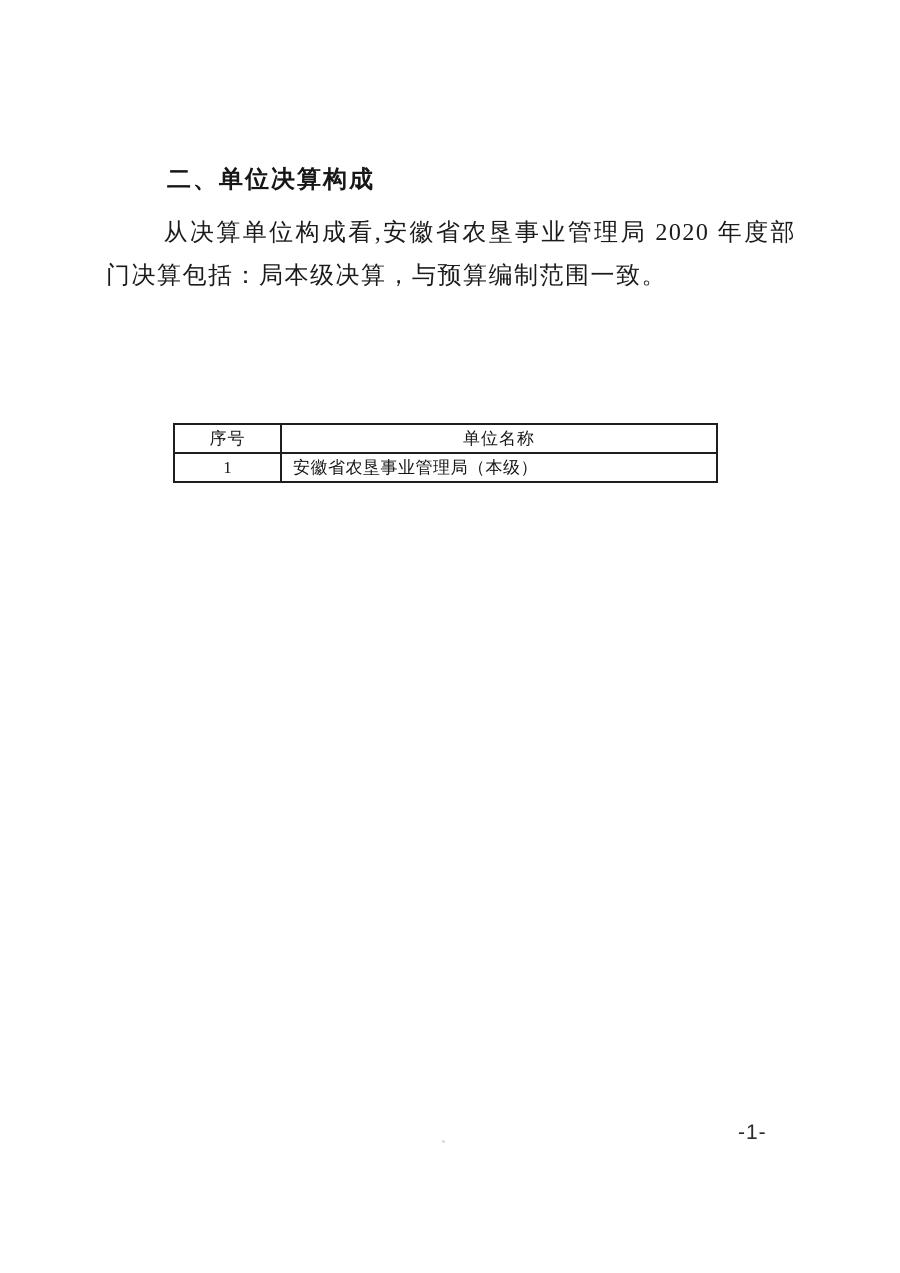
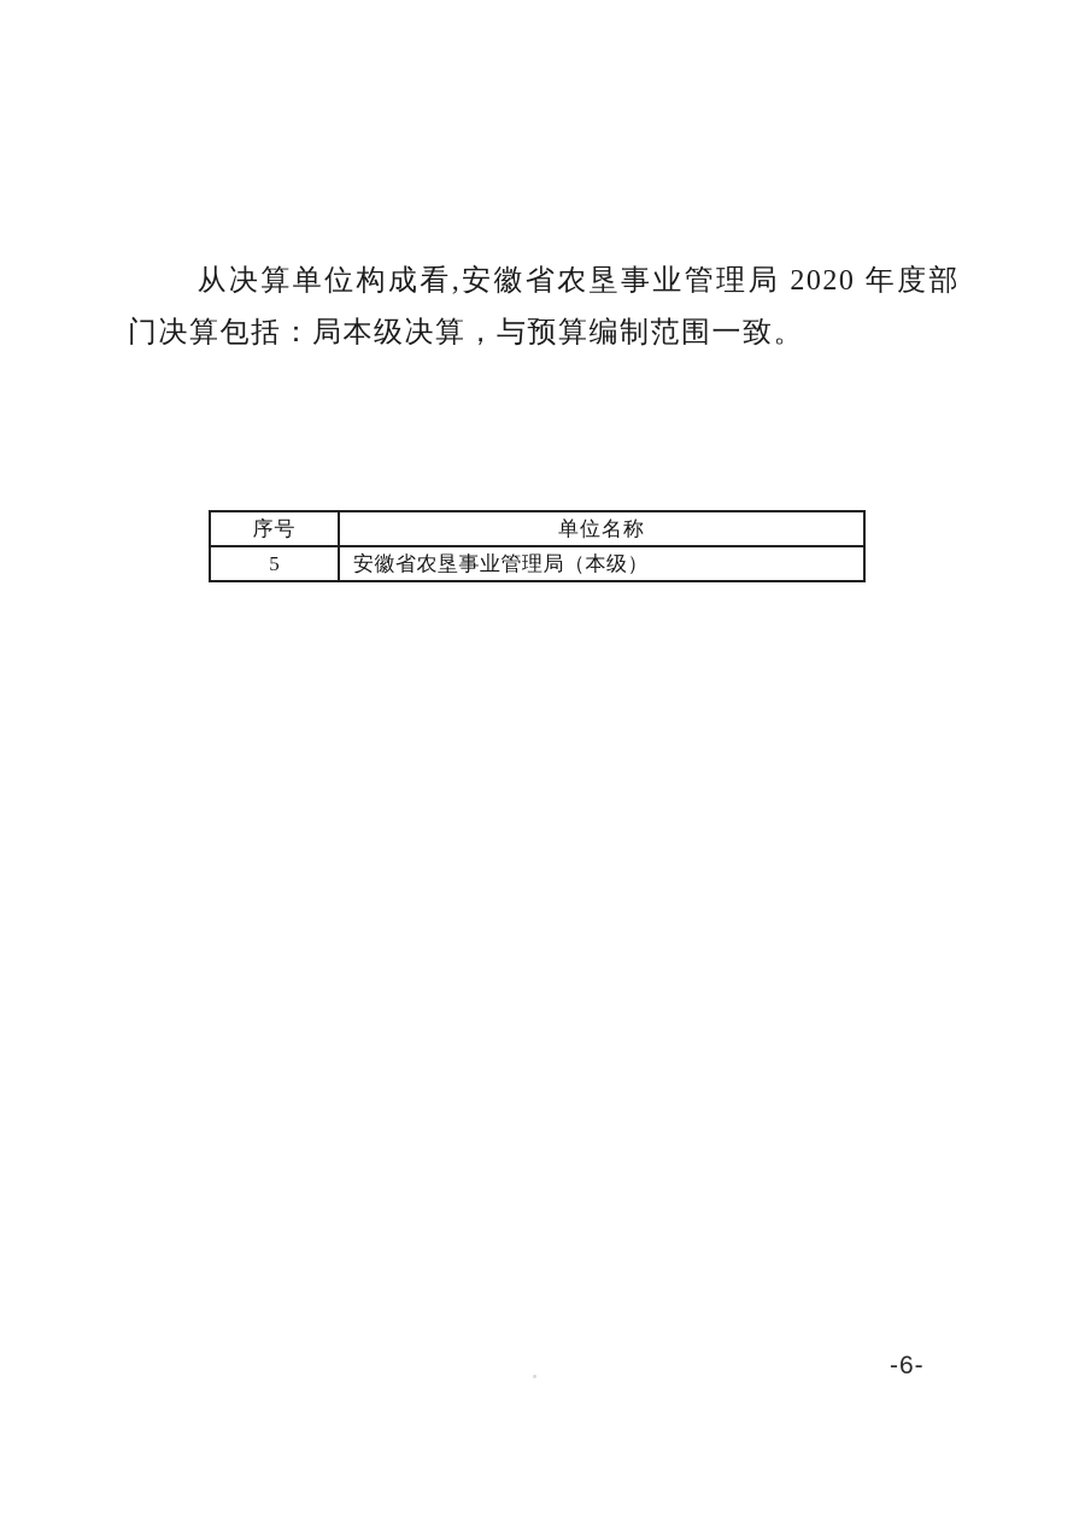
- 二、单位决算构成
  从决算单位构成看,安徽省农垦事业管理局 2020 年度部门决算包括：局本级决算，与预算编制范围一致。
  序号	单位名称
- 1	安徽省农垦事业管理局（本级）
+ 5	安徽省农垦事业管理局（本级）
- -1-
+ -6-
